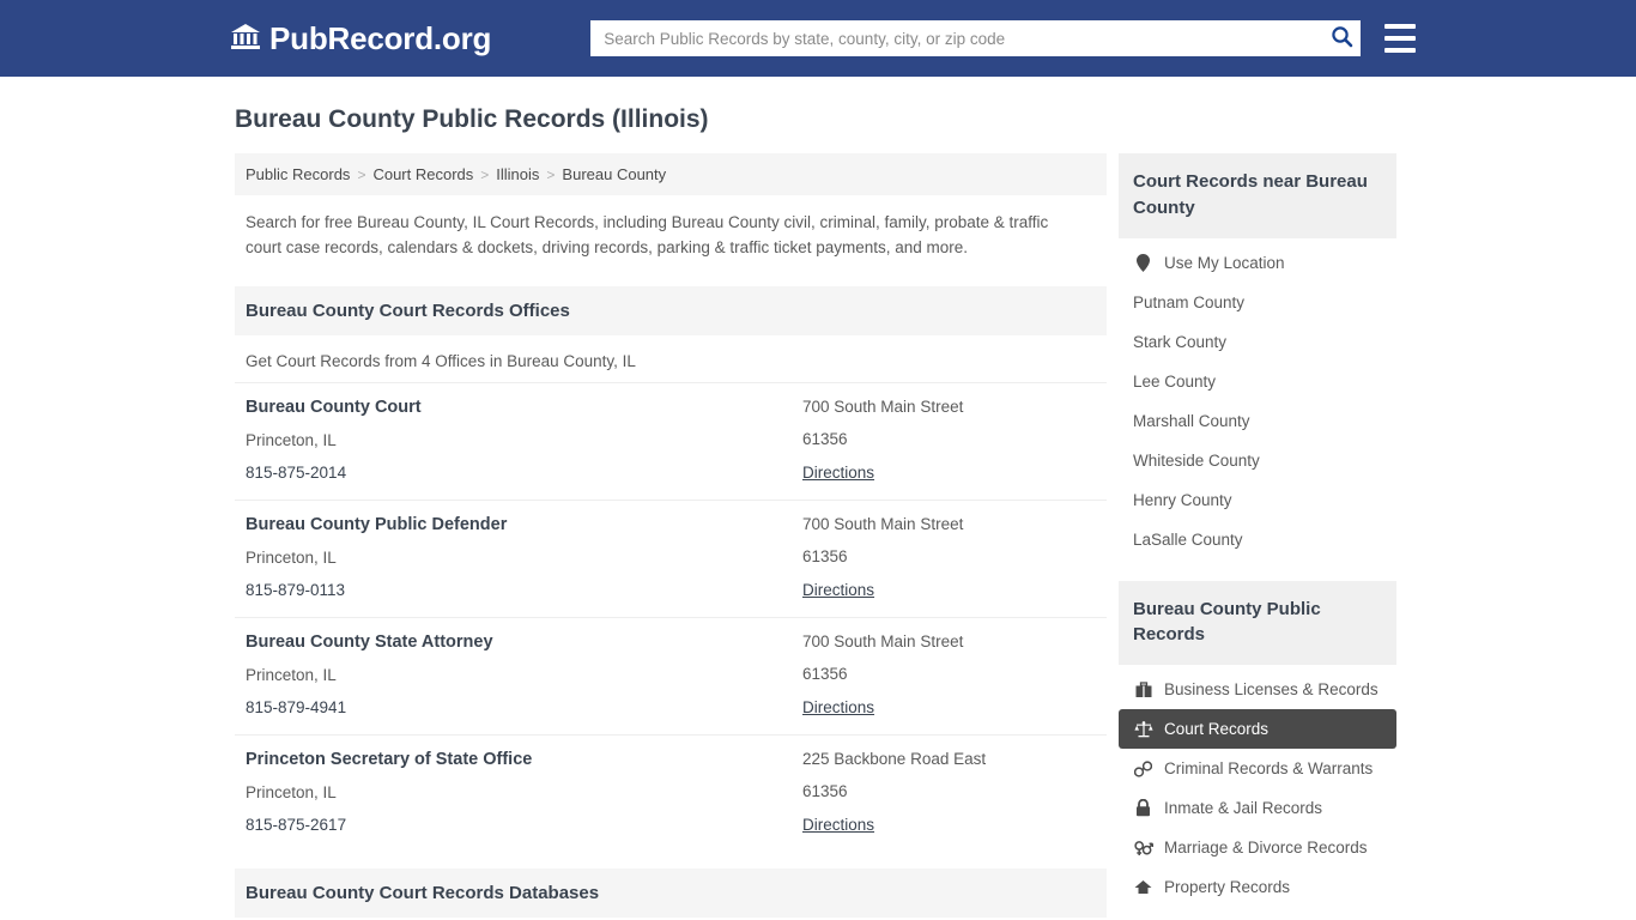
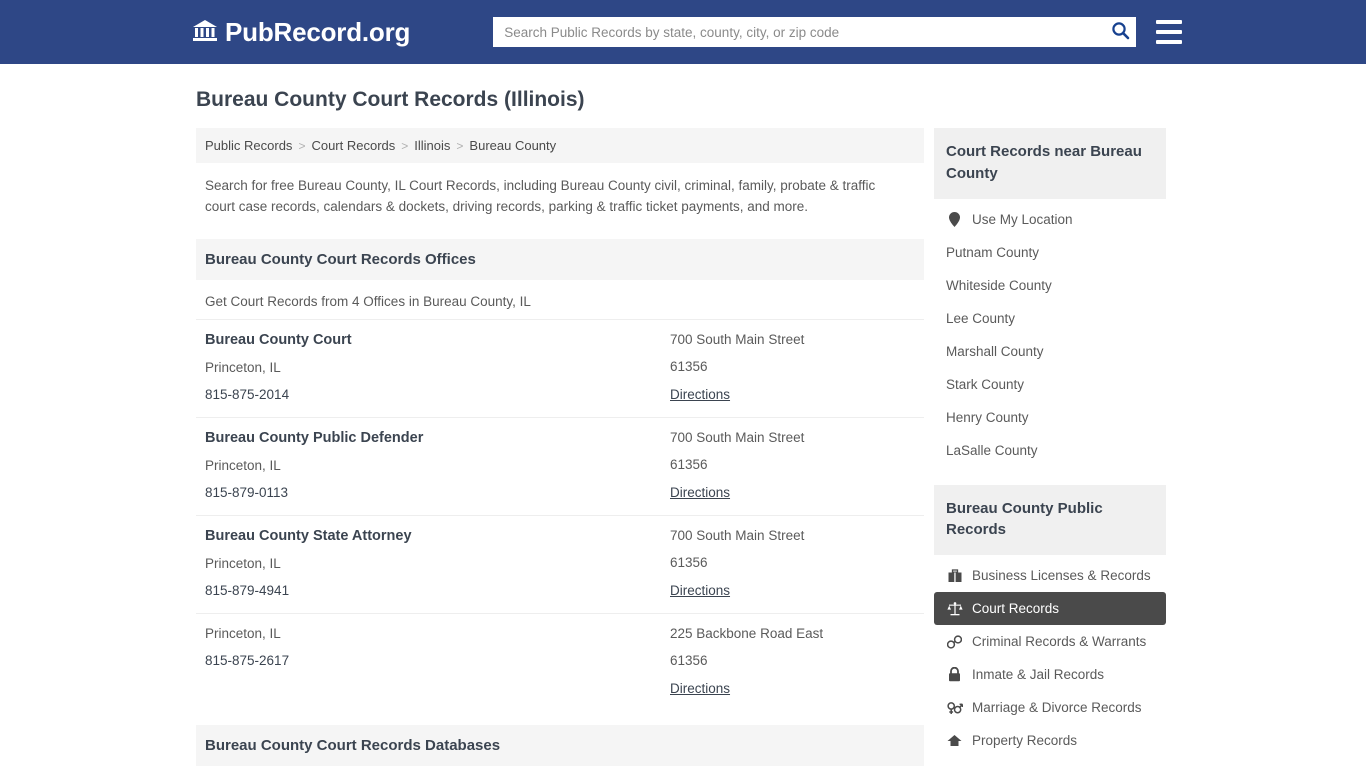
  PubRecord.org
  Search Public Records by state, county, city, or zip code
- Bureau County Public Records (Illinois)
+ Bureau County Court Records (Illinois)
  Public Records
  >
  Court Records
  >
  Illinois
  >
  Bureau County
  Search for free Bureau County, IL Court Records, including Bureau County civil, criminal, family, probate & traffic court case records, calendars & dockets, driving records, parking & traffic ticket payments, and more.
  Bureau County Court Records Offices
  Get Court Records from 4 Offices in Bureau County, IL
  Bureau County Court
  Princeton, IL
  815-875-2014
  700 South Main Street
  61356
  Directions
  Bureau County Public Defender
  Princeton, IL
  815-879-0113
  700 South Main Street
  61356
  Directions
  Bureau County State Attorney
  Princeton, IL
  815-879-4941
  700 South Main Street
  61356
  Directions
- Princeton Secretary of State Office
  Princeton, IL
  815-875-2617
  225 Backbone Road East
  61356
  Directions
  Bureau County Court Records Databases
  Court Records near Bureau County
  Use My Location
  Putnam County
- Stark County
+ Whiteside County
  Lee County
  Marshall County
- Whiteside County
+ Stark County
  Henry County
  LaSalle County
  Bureau County Public Records
  Business Licenses & Records
  Court Records
  Criminal Records & Warrants
  Inmate & Jail Records
  Marriage & Divorce Records
  Property Records
